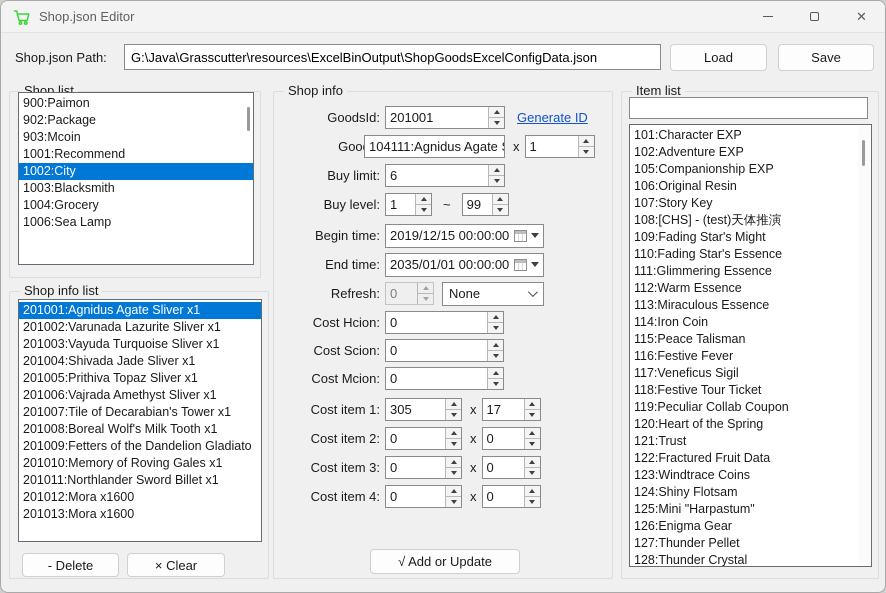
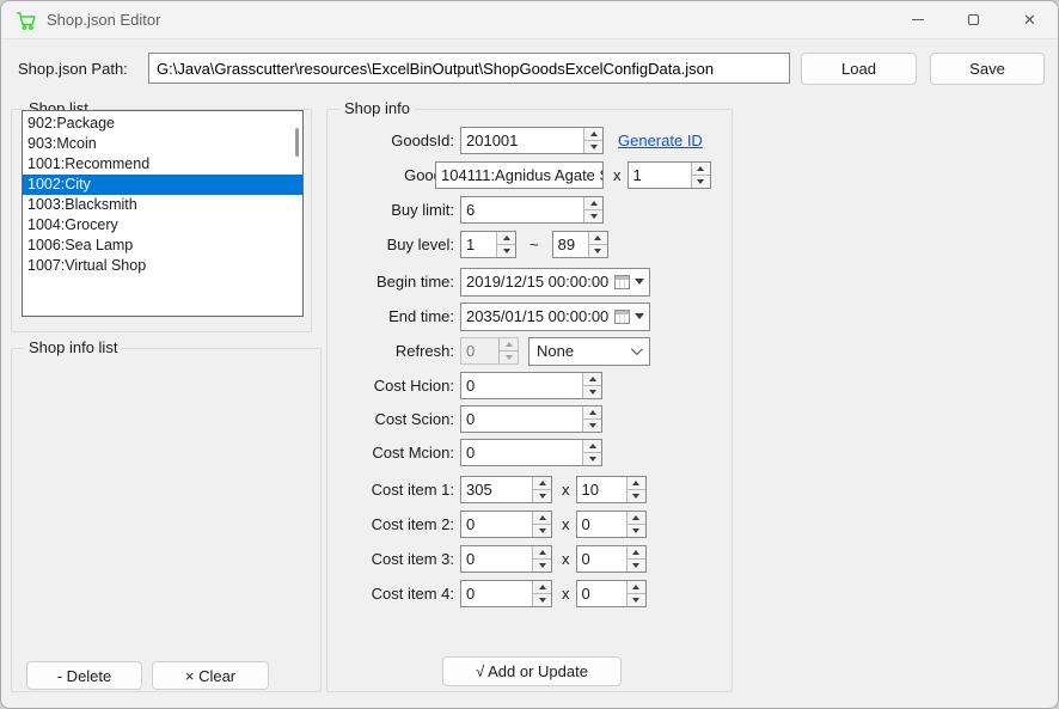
  Shop.json Editor
  ✕
  Shop.json Path:
  G:\Java\Grasscutter\resources\ExcelBinOutput\ShopGoodsExcelConfigData.json
  Load
  Save
  Shop list
- 900:Paimon
  902:Package
  903:Mcoin
  1001:Recommend
  1002:City
  1003:Blacksmith
  1004:Grocery
  1006:Sea Lamp
+ 1007:Virtual Shop
  Shop info list
- 201001:Agnidus Agate Sliver x1
- 201002:Varunada Lazurite Sliver x1
- 201003:Vayuda Turquoise Sliver x1
- 201004:Shivada Jade Sliver x1
- 201005:Prithiva Topaz Sliver x1
- 201006:Vajrada Amethyst Sliver x1
- 201007:Tile of Decarabian's Tower x1
- 201008:Boreal Wolf's Milk Tooth x1
- 201009:Fetters of the Dandelion Gladiato
- 201010:Memory of Roving Gales x1
- 201011:Northlander Sword Billet x1
- 201012:Mora x1600
- 201013:Mora x1600
  - Delete
  × Clear
  Shop info
  GoodsId:
  201001
  Generate ID
  104111:Agnidus Agate
  x
  1
  Buy limit:
  6
  Buy level:
  1
  ~
- 99
+ 89
  Begin time:
  2019/12/15 00:00:00
  End time:
- 2035/01/01 00:00:00
+ 2035/01/15 00:00:00
  Refresh:
  0
  None
  Cost Hcion:
  0
  Cost Scion:
  0
  Cost Mcion:
  0
  Cost item 1:
  305
  x
- 17
+ 10
  Cost item 2:
  0
  x
  0
  Cost item 3:
  0
  x
  0
  Cost item 4:
  0
  x
  0
  √ Add or Update
- Item list
- 101:Character EXP
- 102:Adventure EXP
- 105:Companionship EXP
- 106:Original Resin
- 107:Story Key
- 108:[CHS] - (test)天体推演
- 109:Fading Star's Might
- 110:Fading Star's Essence
- 111:Glimmering Essence
- 112:Warm Essence
- 113:Miraculous Essence
- 114:Iron Coin
- 115:Peace Talisman
- 116:Festive Fever
- 117:Veneficus Sigil
- 118:Festive Tour Ticket
- 119:Peculiar Collab Coupon
- 120:Heart of the Spring
- 121:Trust
- 122:Fractured Fruit Data
- 123:Windtrace Coins
- 124:Shiny Flotsam
- 125:Mini "Harpastum"
- 126:Enigma Gear
- 127:Thunder Pellet
- 128:Thunder Crystal
